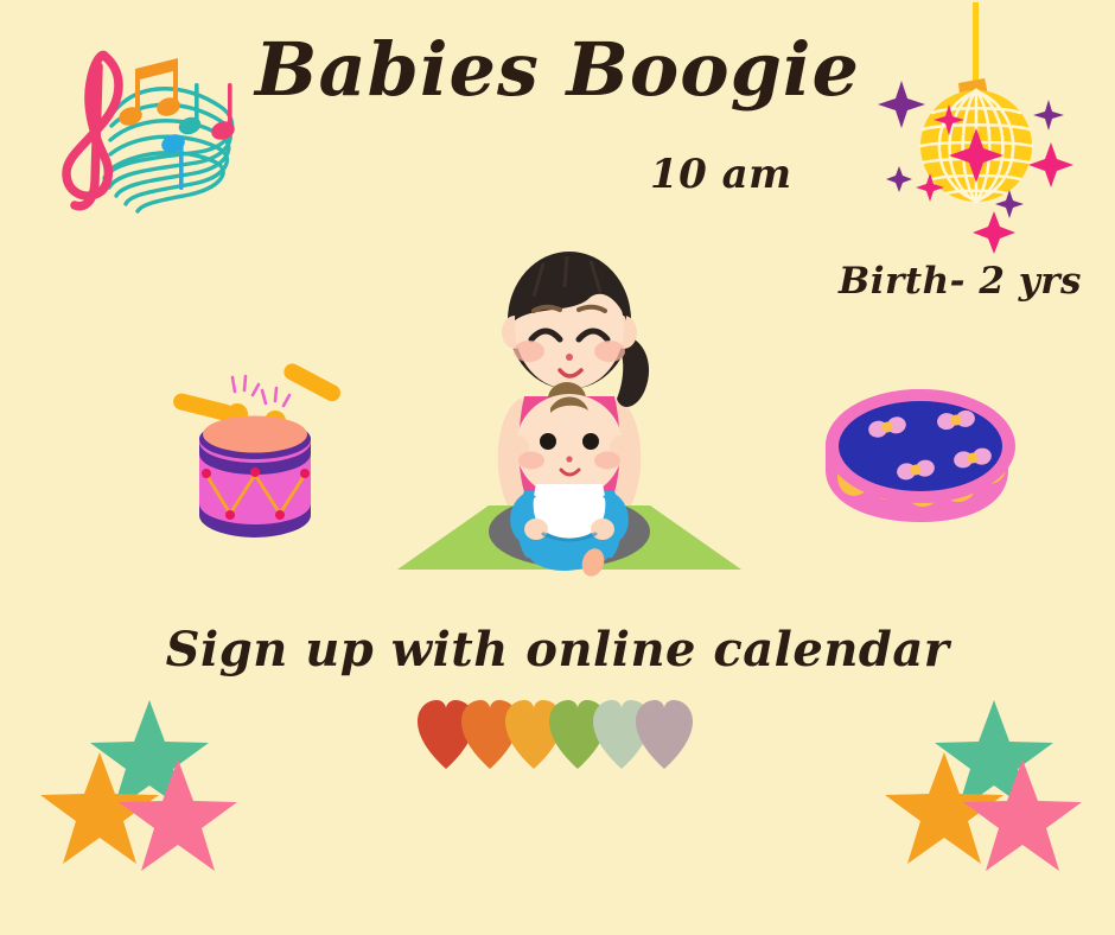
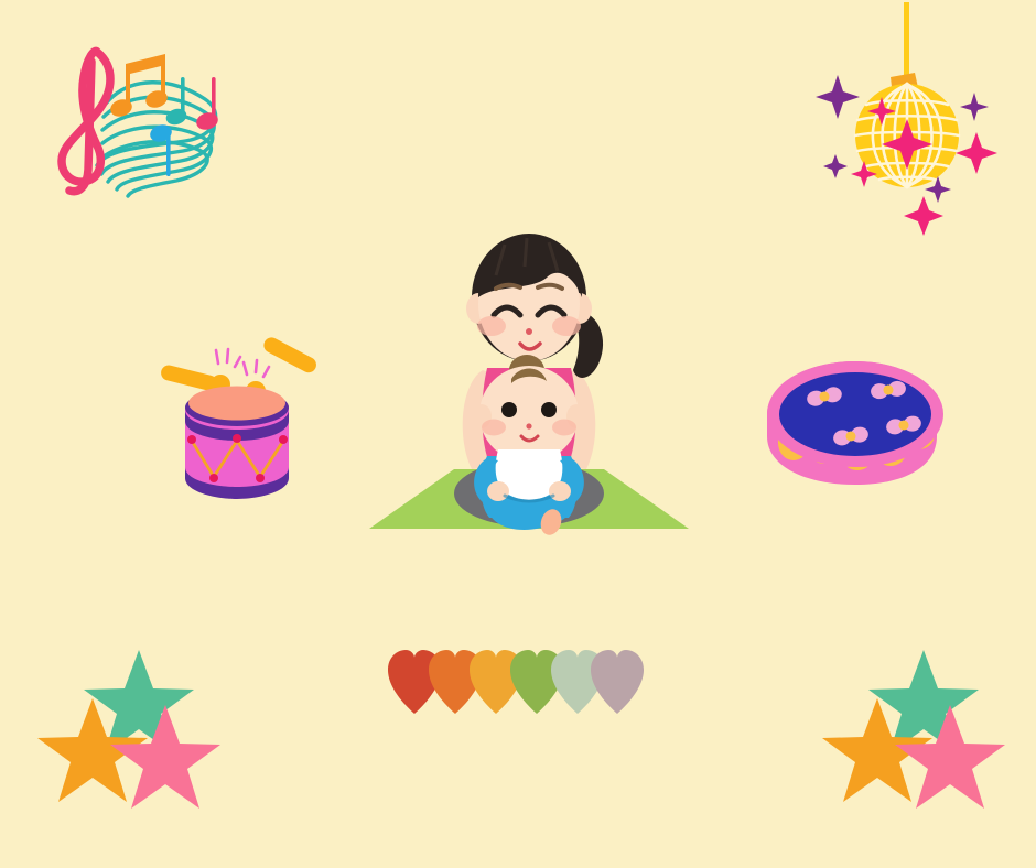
- Babies Boogie
- 10 am
- Birth- 2 yrs
- Sign up with online calendar
